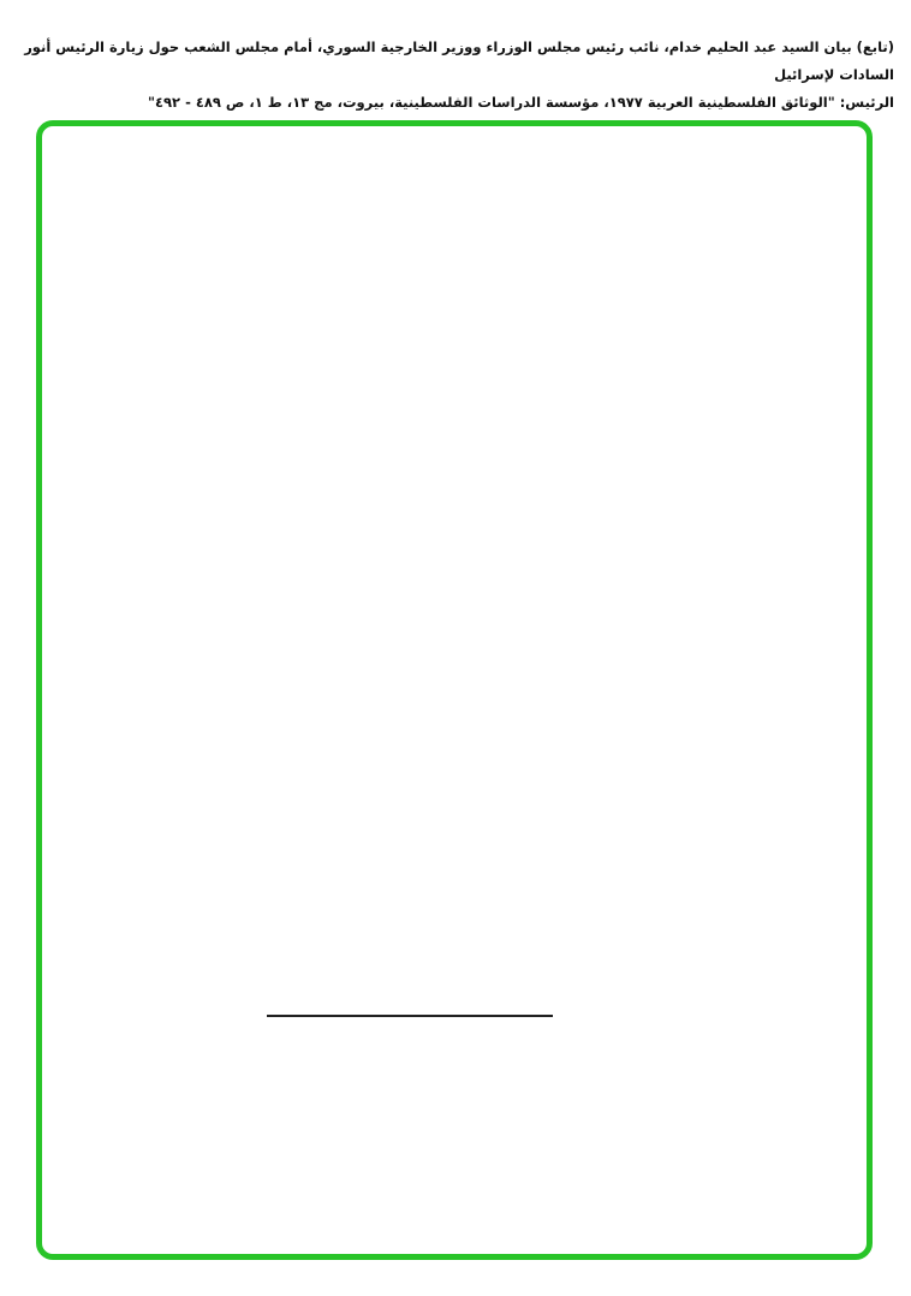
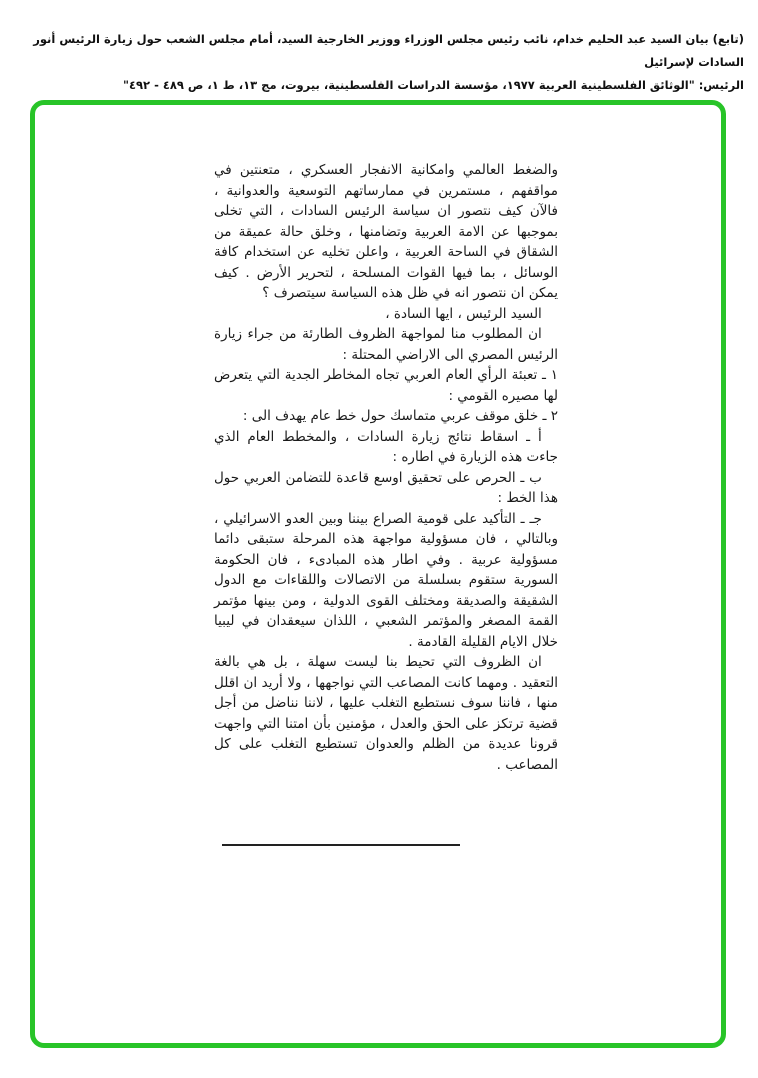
- (تابع) بيان السيد عبد الحليم خدام، نائب رئيس مجلس الوزراء ووزير الخارجية السوري، أمام مجلس الشعب حول زيارة الرئيس أنور السادات لإسرائيل
+ (تابع) بيان السيد عبد الحليم خدام، نائب رئيس مجلس الوزراء ووزير الخارجية السيد، أمام مجلس الشعب حول زيارة الرئيس أنور السادات لإسرائيل
  الرئيس: "الوثائق الفلسطينية العربية ١٩٧٧، مؤسسة الدراسات الفلسطينية، بيروت، مج ١٣، ط ١، ص ٤٨٩ - ٤٩٢"
+ والضغط العالمي وامكانية الانفجار العسكري ، متعنتين في مواقفهم ، مستمرين في ممارساتهم التوسعية والعدوانية ، فالآن كيف نتصور ان سياسة الرئيس السادات ، التي تخلى بموجبها عن الامة العربية وتضامنها ، وخلق حالة عميقة من الشقاق في الساحة العربية ، واعلن تخليه عن استخدام كافة الوسائل ، بما فيها القوات المسلحة ، لتحرير الأرض . كيف يمكن ان نتصور انه في ظل هذه السياسة سيتصرف ؟
+ السيد الرئيس ، ايها السادة ،
+ ان المطلوب منا لمواجهة الظروف الطارئة من جراء زيارة الرئيس المصري الى الاراضي المحتلة :
+ ١ ـ تعبئة الرأي العام العربي تجاه المخاطر الجدية التي يتعرض لها مصيره القومي :
+ ٢ ـ خلق موقف عربي متماسك حول خط عام يهدف الى :
+ أ ـ اسقاط نتائج زيارة السادات ، والمخطط العام الذي جاءت هذه الزيارة في اطاره :
+ ب ـ الحرص على تحقيق اوسع قاعدة للتضامن العربي حول هذا الخط :
+ جـ ـ التأكيد على قومية الصراع بيننا وبين العدو الاسرائيلي ، وبالتالي ، فان مسؤولية مواجهة هذه المرحلة ستبقى دائما مسؤولية عربية . وفي اطار هذه المبادىء ، فان الحكومة السورية ستقوم بسلسلة من الاتصالات واللقاءات مع الدول الشقيقة والصديقة ومختلف القوى الدولية ، ومن بينها مؤتمر القمة المصغر والمؤتمر الشعبي ، اللذان سيعقدان في ليبيا خلال الايام القليلة القادمة .
+ ان الظروف التي تحيط بنا ليست سهلة ، بل هي بالغة التعقيد . ومهما كانت المصاعب التي نواجهها ، ولا أريد ان اقلل منها ، فاننا سوف نستطيع التغلب عليها ، لاننا نناضل من أجل قضية ترتكز على الحق والعدل ، مؤمنين بأن امتنا التي واجهت قرونا عديدة من الظلم والعدوان تستطيع التغلب على كل المصاعب .
